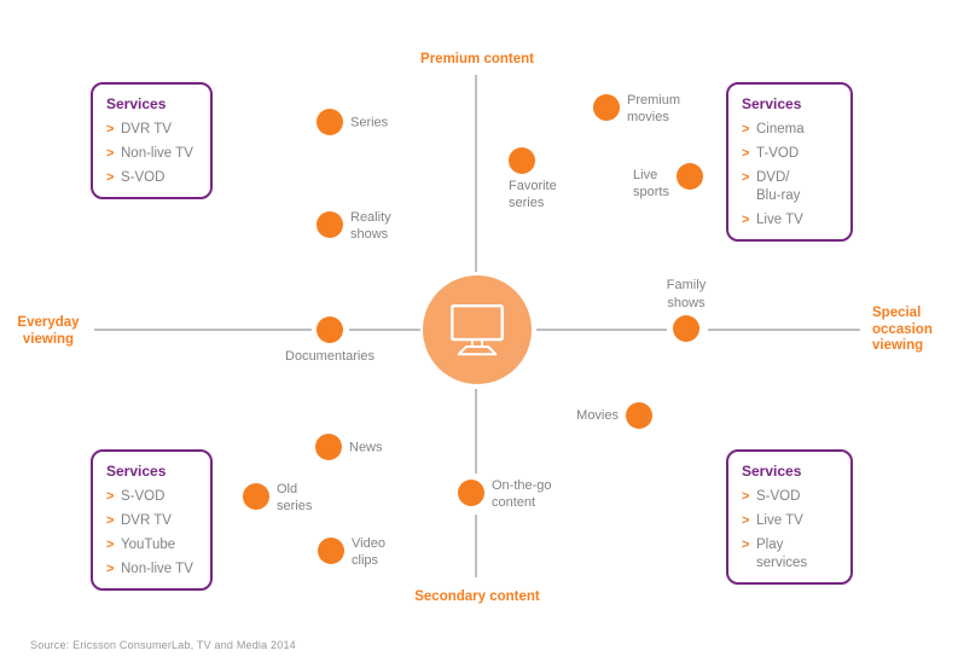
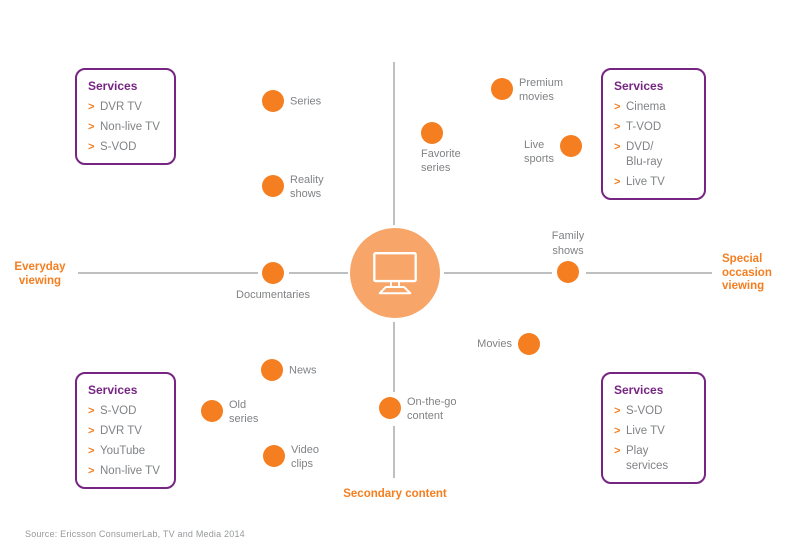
- Premium content
  Secondary content
  Everyday
  viewing
  Special
  occasion
  viewing
  Series
  Reality
  shows
  Premium
  movies
  Favorite
  series
  Live
  sports
  Documentaries
  Family
  shows
  Movies
  News
  Old
  series
  Video
  clips
  On-the-go
  content
  Services
  >
  DVR TV
  >
  Non-live TV
  >
  S-VOD
  Services
  >
  Cinema
  >
  T-VOD
  >
  DVD/
  Blu-ray
  >
  Live TV
  Services
  >
  S-VOD
  >
  DVR TV
  >
  YouTube
  >
  Non-live TV
  Services
  >
  S-VOD
  >
  Live TV
  >
  Play
  services
  Source: Ericsson ConsumerLab, TV and Media 2014
